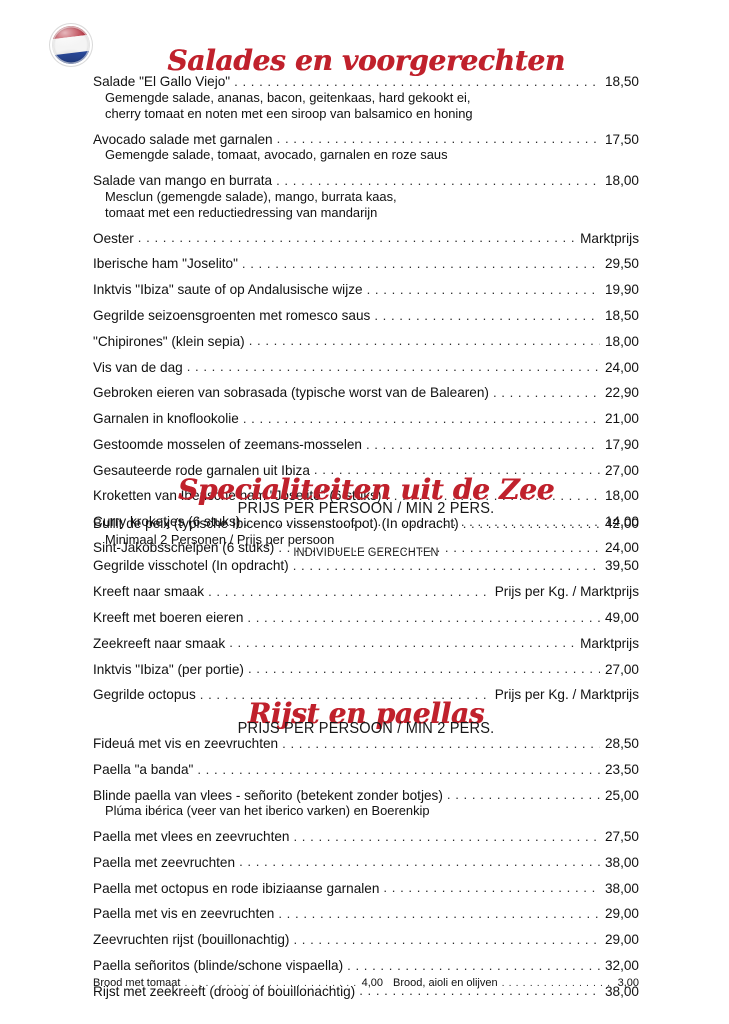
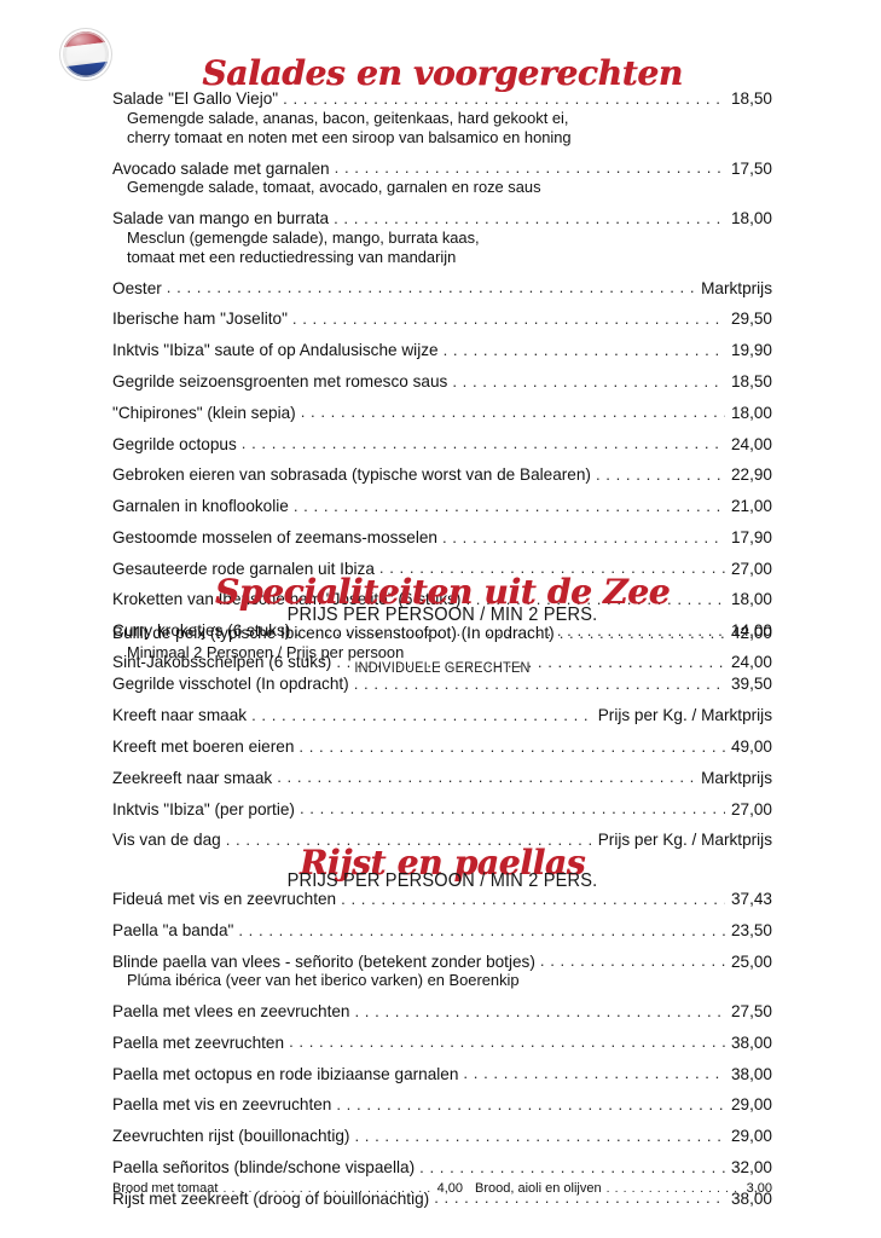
  Salades en voorgerechten
  Salade "El Gallo Viejo"
  18,50
  Gemengde salade, ananas, bacon, geitenkaas, hard gekookt ei,
  cherry tomaat en noten met een siroop van balsamico en honing
  Avocado salade met garnalen
  17,50
  Gemengde salade, tomaat, avocado, garnalen en roze saus
  Salade van mango en burrata
  18,00
  Mesclun (gemengde salade), mango, burrata kaas,
  tomaat met een reductiedressing van mandarijn
  Oester
  Marktprijs
  Iberische ham "Joselito"
  29,50
  Inktvis "Ibiza" saute of op Andalusische wijze
  19,90
  Gegrilde seizoensgroenten met romesco saus
  18,50
  "Chipirones" (klein sepia)
  18,00
- Vis van de dag
+ Gegrilde octopus
  24,00
  Gebroken eieren van sobrasada (typische worst van de Balearen)
  22,90
  Garnalen in knoflookolie
  21,00
  Gestoomde mosselen of zeemans-mosselen
  17,90
  Gesauteerde rode garnalen uit Ibiza
  27,00
  Kroketten van Iberische ham "Joselito" (6 stuks)
  18,00
  Curry kroketjes (6 stuks)
  14,00
  Sint-Jakobsschelpen (6 stuks)
  24,00
  Specialiteiten uit de Zee
  PRIJS PER PERSOON / MIN 2 PERS.
  Bullit de peix (typische Ibicenco vissenstoofpot) (In opdracht)
  42,00
  Minimaal 2 Personen / Prijs per persoon
  INDIVIDUELE GERECHTEN
  Gegrilde visschotel (In opdracht)
  39,50
  Kreeft naar smaak
  Prijs per Kg. / Marktprijs
  Kreeft met boeren eieren
  49,00
  Zeekreeft naar smaak
  Marktprijs
  Inktvis "Ibiza" (per portie)
  27,00
- Gegrilde octopus
+ Vis van de dag
  Prijs per Kg. / Marktprijs
  Rijst en paellas
  PRIJS PER PERSOON / MIN 2 PERS.
  Fideuá met vis en zeevruchten
- 28,50
+ 37,43
  Paella "a banda"
  23,50
  Blinde paella van vlees - señorito (betekent zonder botjes)
  25,00
  Plúma ibérica (veer van het iberico varken) en Boerenkip
  Paella met vlees en zeevruchten
  27,50
  Paella met zeevruchten
  38,00
  Paella met octopus en rode ibiziaanse garnalen
  38,00
  Paella met vis en zeevruchten
  29,00
  Zeevruchten rijst (bouillonachtig)
  29,00
  Paella señoritos (blinde/schone vispaella)
  32,00
  Rijst met zeekreeft (droog of bouillonachtig)
  38,00
  Brood met tomaat
  4,00
  Brood, aioli en olijven
  3,00
